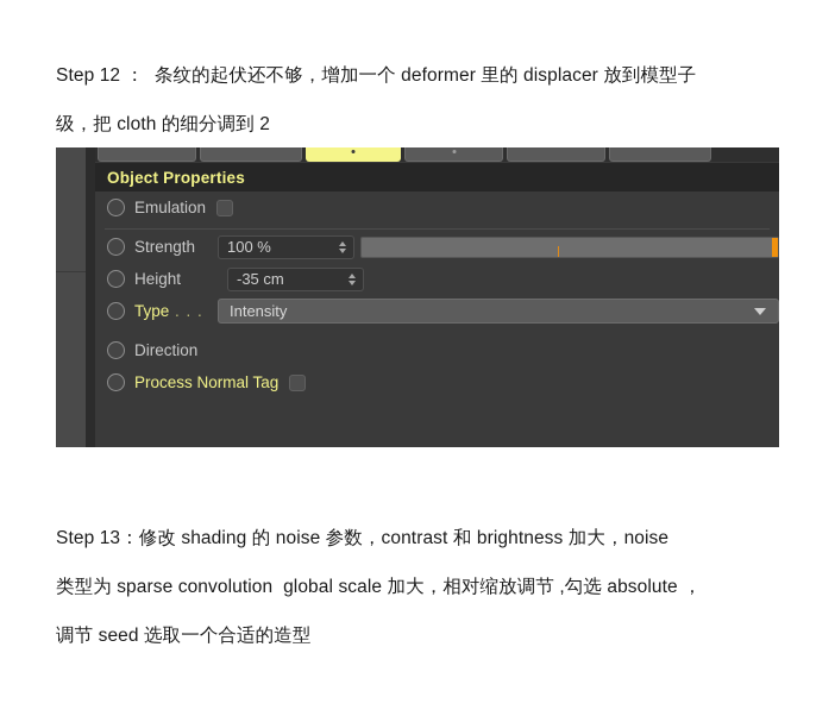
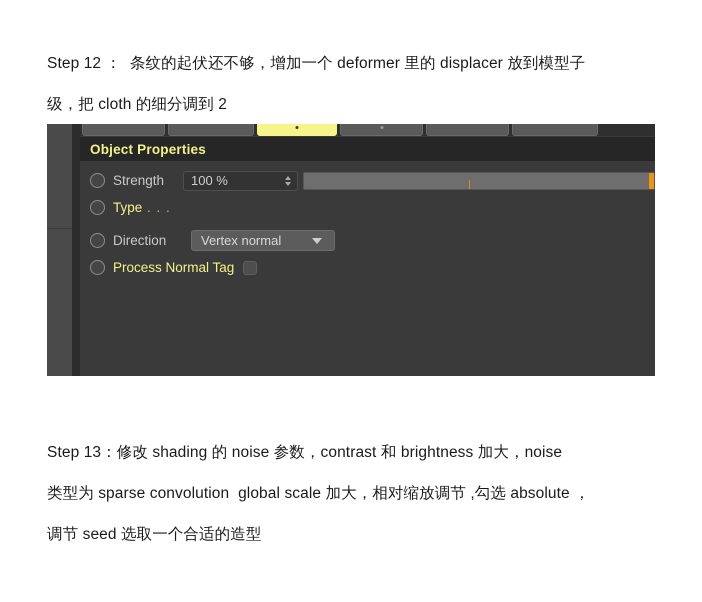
  Step 12 ： 条纹的起伏还不够，增加一个 deformer 里的 displacer 放到模型子
  级，把 cloth 的细分调到 2
  Object Properties
- Emulation
  Strength
  100 %
- Height
- -35 cm
  Type
- Intensity
  Direction
+ Vertex normal
  Process Normal Tag
  Step 13：修改 shading 的 noise 参数，contrast 和 brightness 加大，noise
  类型为 sparse convolution global scale 加大，相对缩放调节 ,勾选 absolute ，
  调节 seed 选取一个合适的造型
